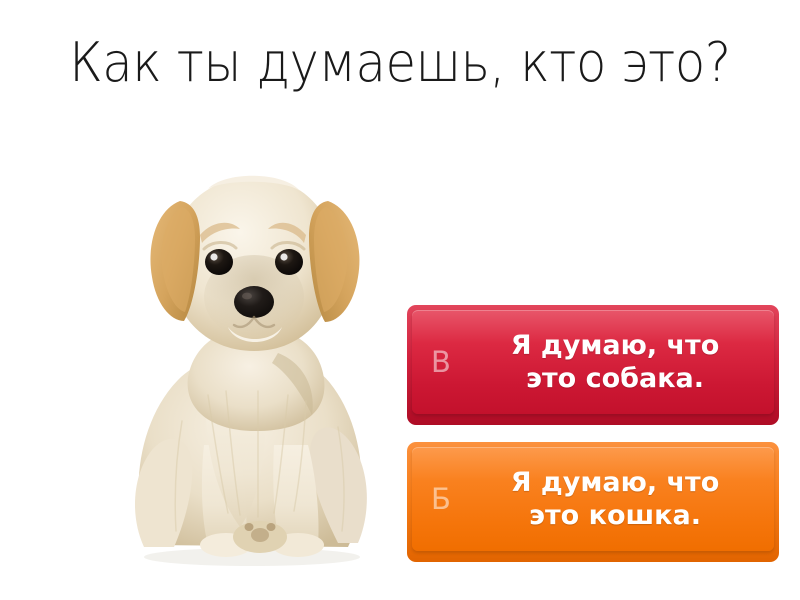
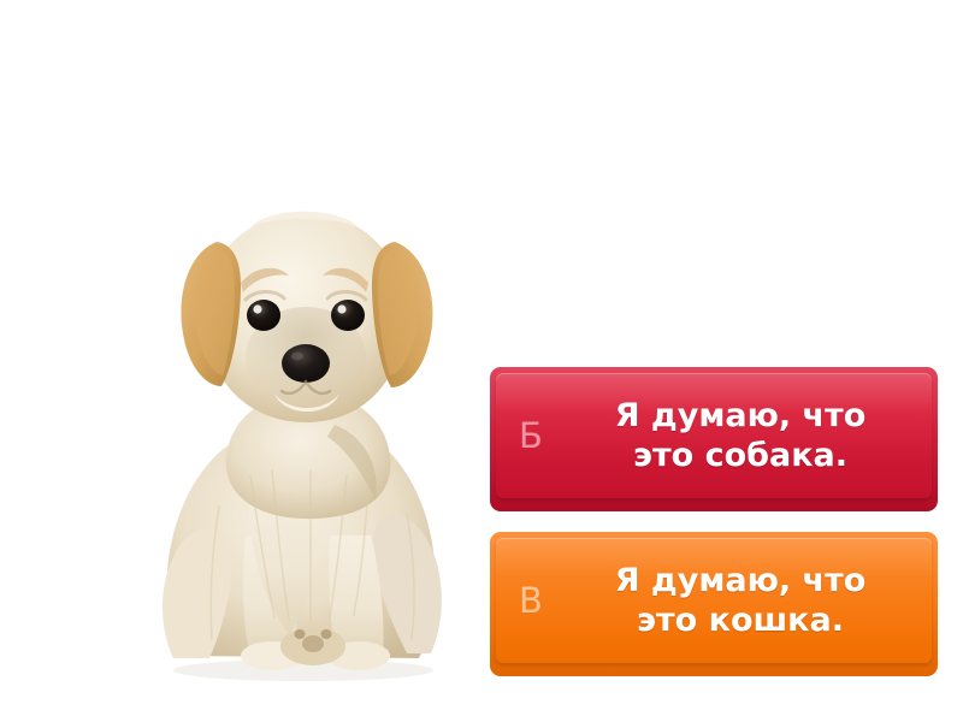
- Как ты думаешь, кто это?
- В
+ Б
  Я думаю, что
  это собака.
- Б
+ В
  Я думаю, что
  это кошка.
